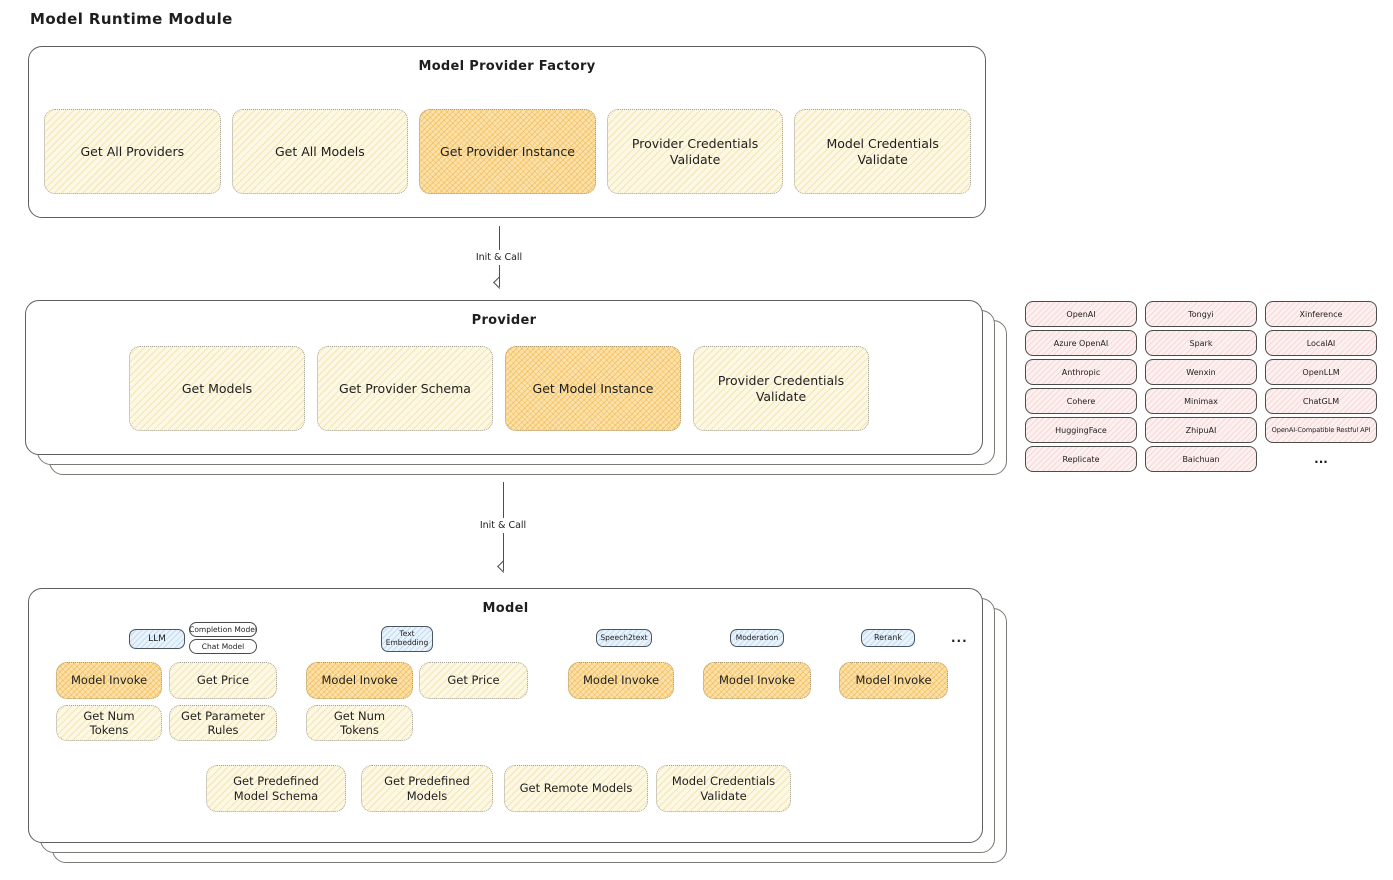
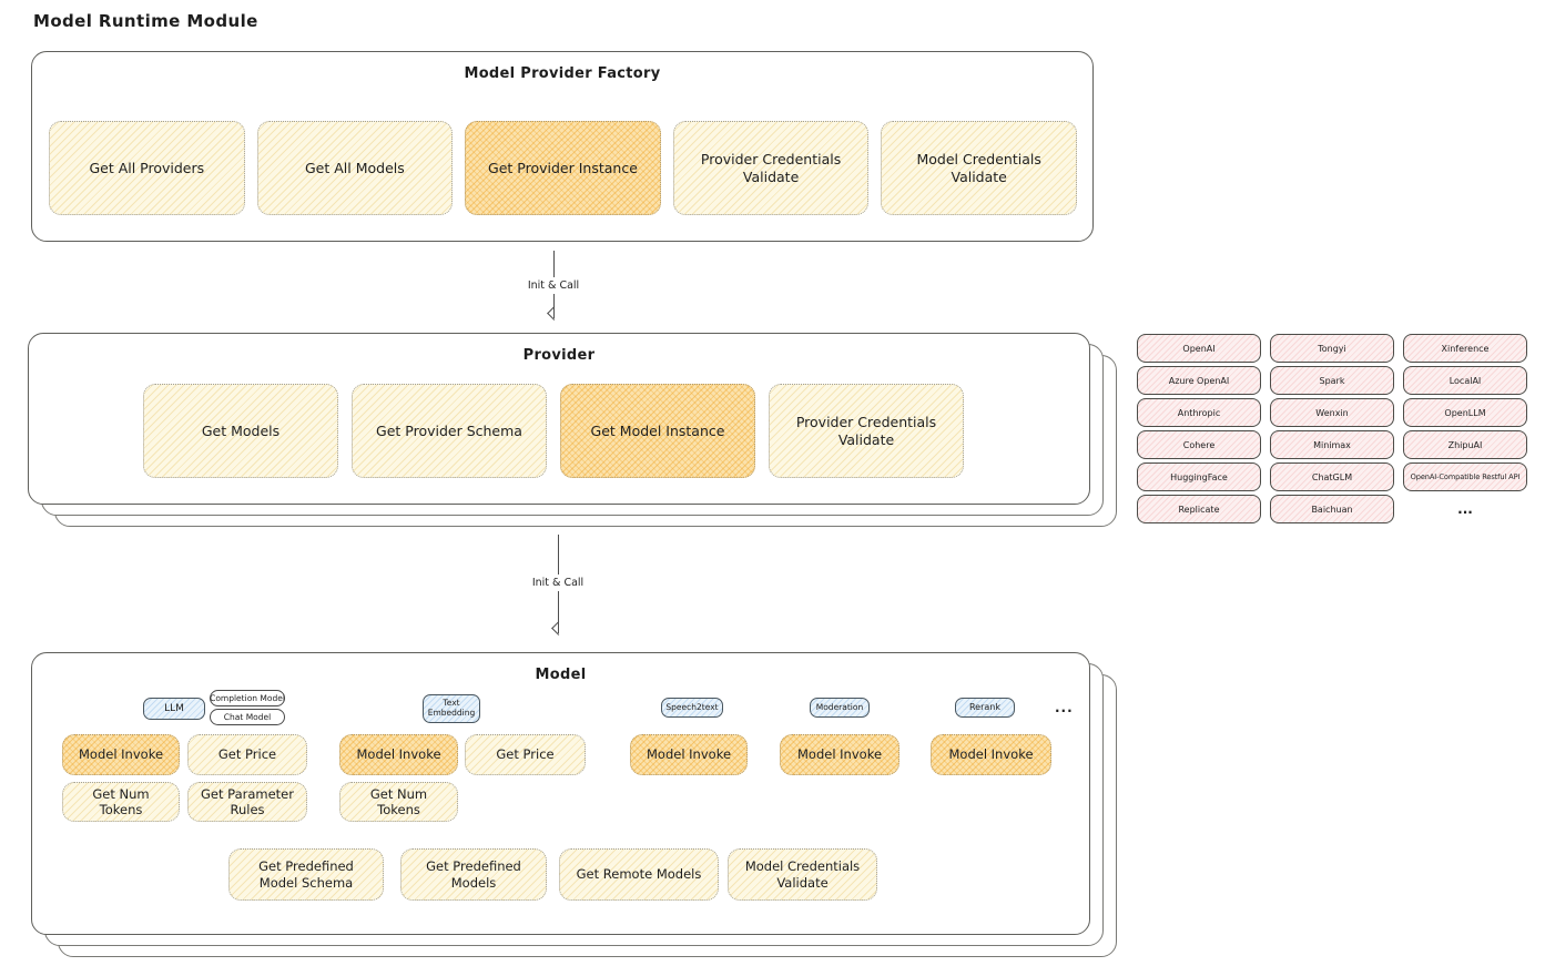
  Model Runtime Module
  Model Provider Factory
  Get All Providers
  Get All Models
  Get Provider Instance
  Provider Credentials Validate
  Model Credentials Validate
  Init & Call
  Provider
  Get Models
  Get Provider Schema
  Get Model Instance
  Provider Credentials Validate
  OpenAI
  Tongyi
  Xinference
  Azure OpenAI
  Spark
  LocalAI
  Anthropic
  Wenxin
  OpenLLM
  Cohere
  Minimax
- ChatGLM
+ ZhipuAI
  HuggingFace
- ZhipuAI
+ ChatGLM
  OpenAI-Compatible Restful API
  Replicate
  Baichuan
  ...
  Init & Call
  Model
  LLM
  Completion Model
  Chat Model
  Text Embedding
  Speech2text
  Moderation
  Rerank
  ...
  Model Invoke
  Get Price
  Model Invoke
  Get Price
  Model Invoke
  Model Invoke
  Model Invoke
  Get Num Tokens
  Get Parameter Rules
  Get Num Tokens
  Get Predefined Model Schema
  Get Predefined Models
  Get Remote Models
  Model Credentials Validate
